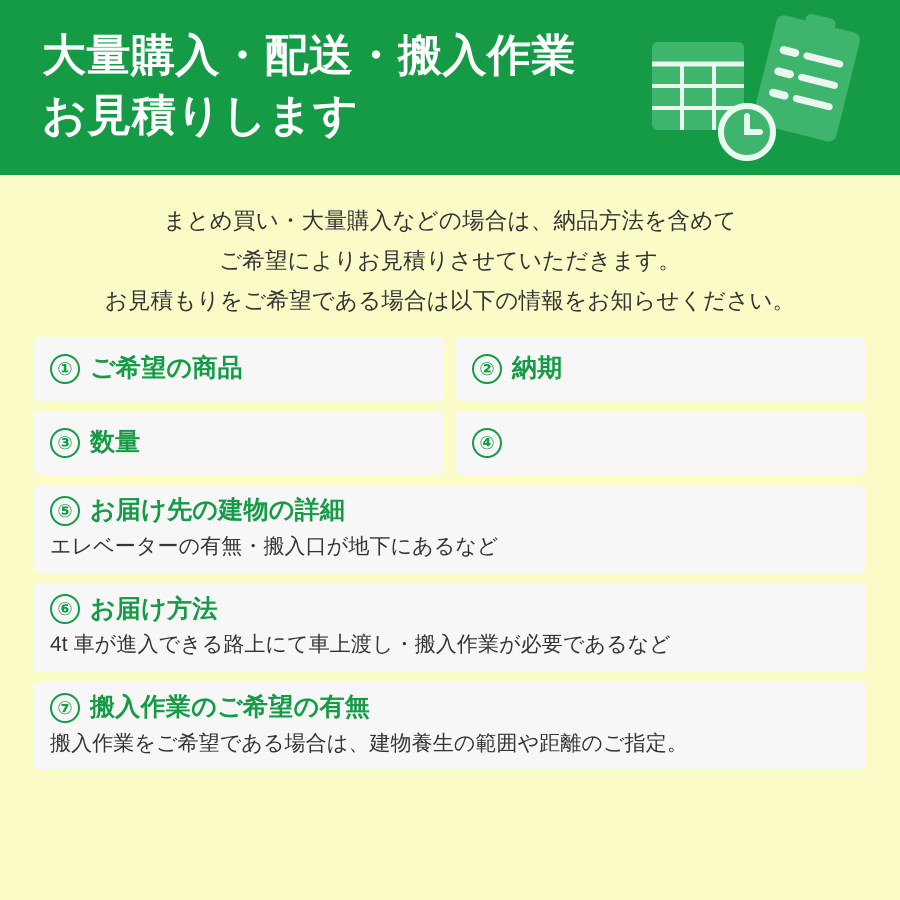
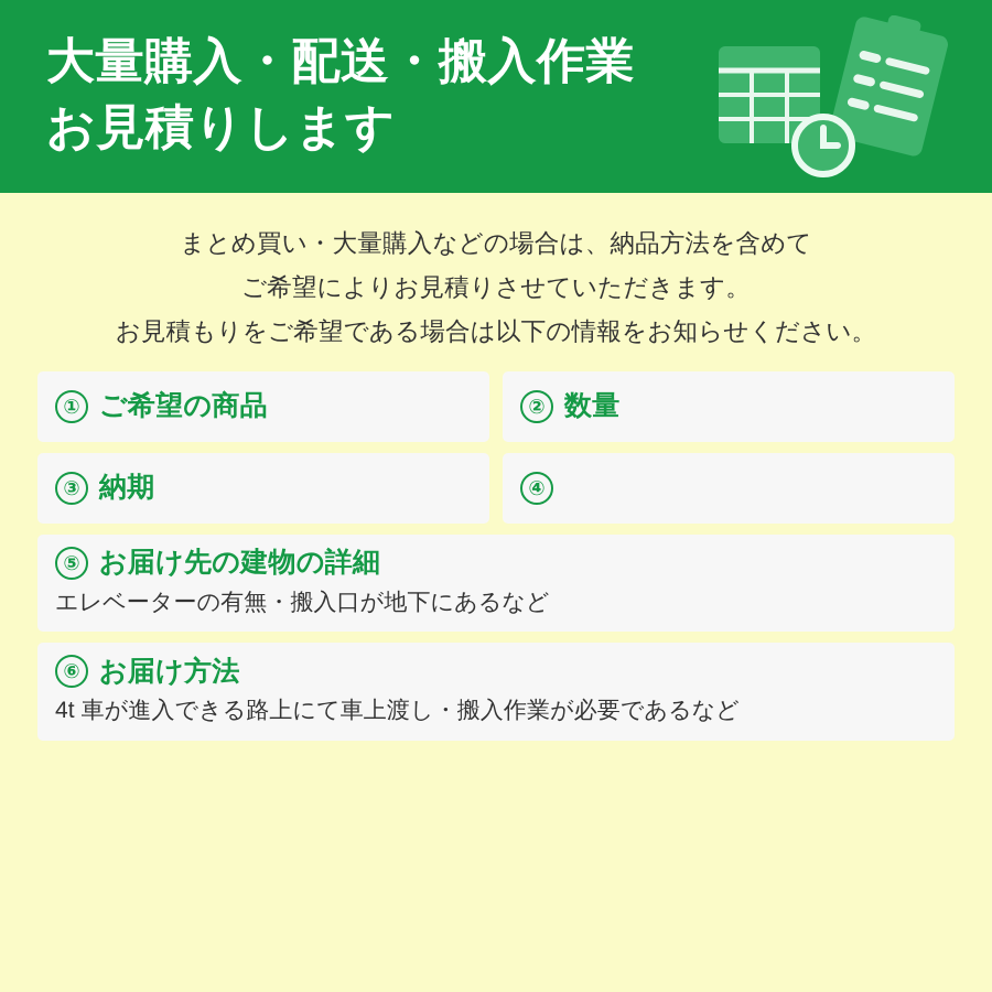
  大量購入・配送・搬入作業
  お見積りします
  まとめ買い・大量購入などの場合は、納品方法を含めて
  ご希望によりお見積りさせていただきます。
  お見積もりをご希望である場合は以下の情報をお知らせください。
  ①
  ご希望の商品
  ②
- 納期
+ 数量
  ③
- 数量
+ 納期
  ④
  ⑤
  お届け先の建物の詳細
  エレベーターの有無・搬入口が地下にあるなど
  ⑥
  お届け方法
  4t 車が進入できる路上にて車上渡し・搬入作業が必要であるなど
- ⑦
- 搬入作業のご希望の有無
- 搬入作業をご希望である場合は、建物養生の範囲や距離のご指定。
